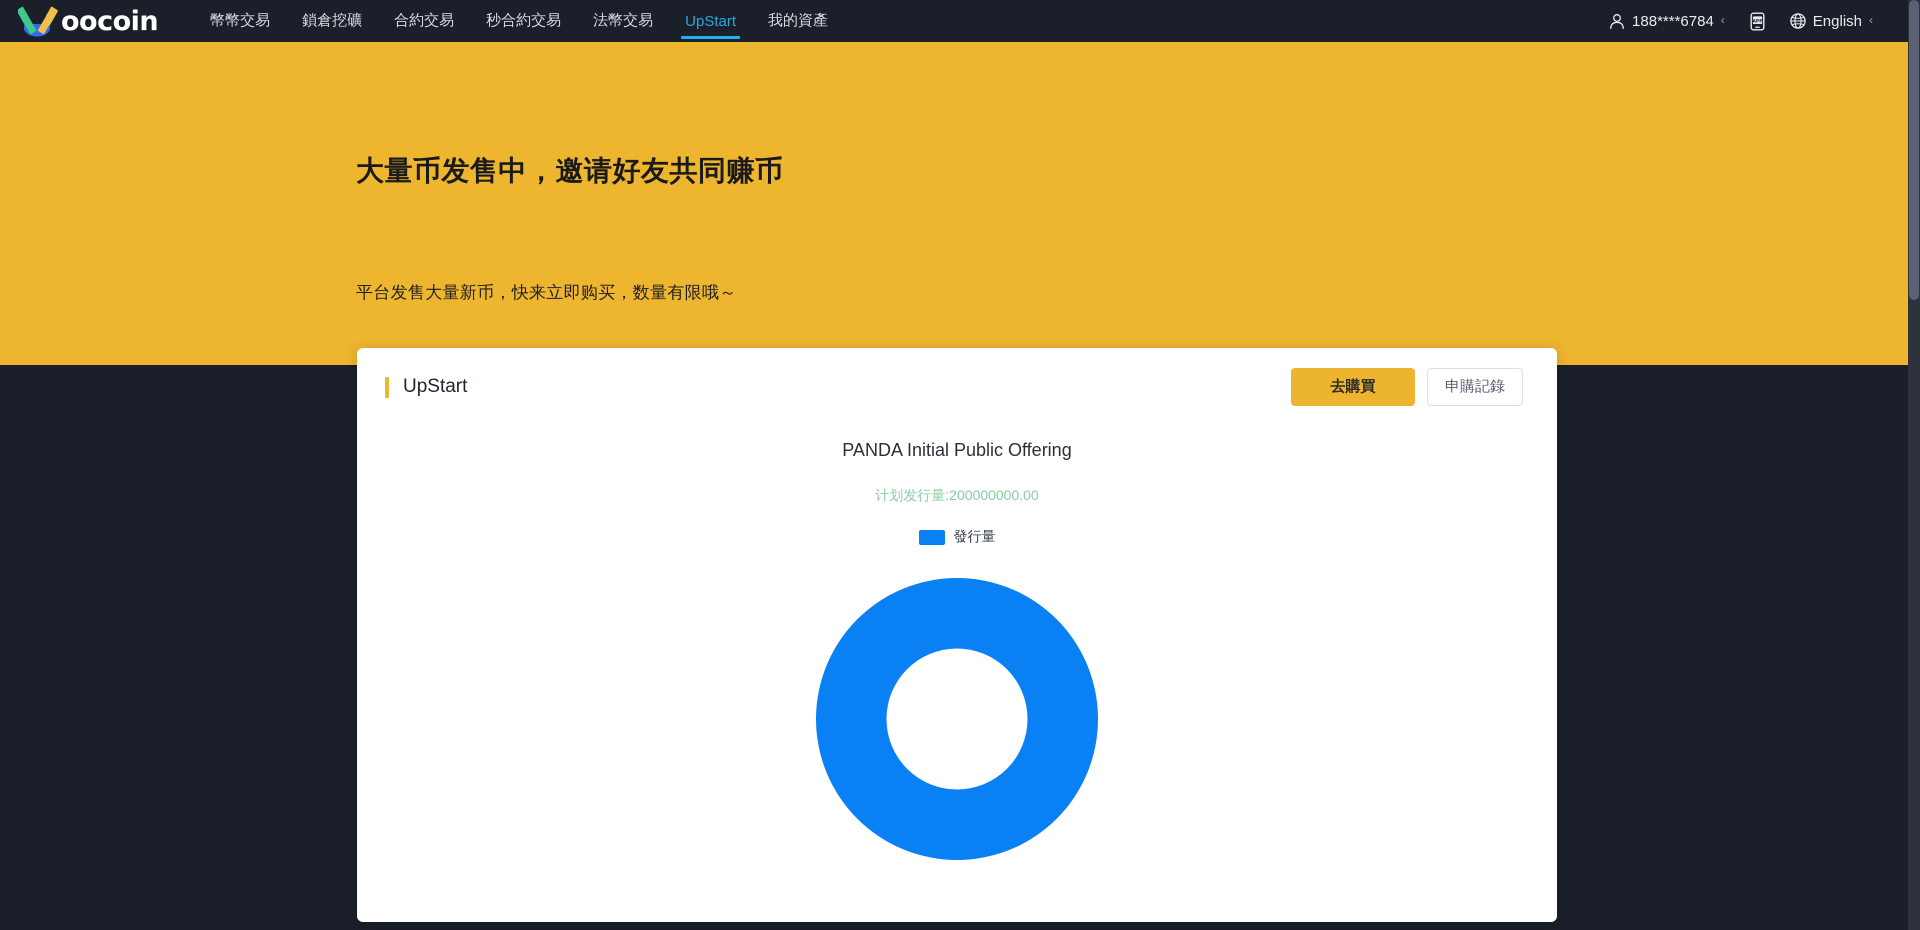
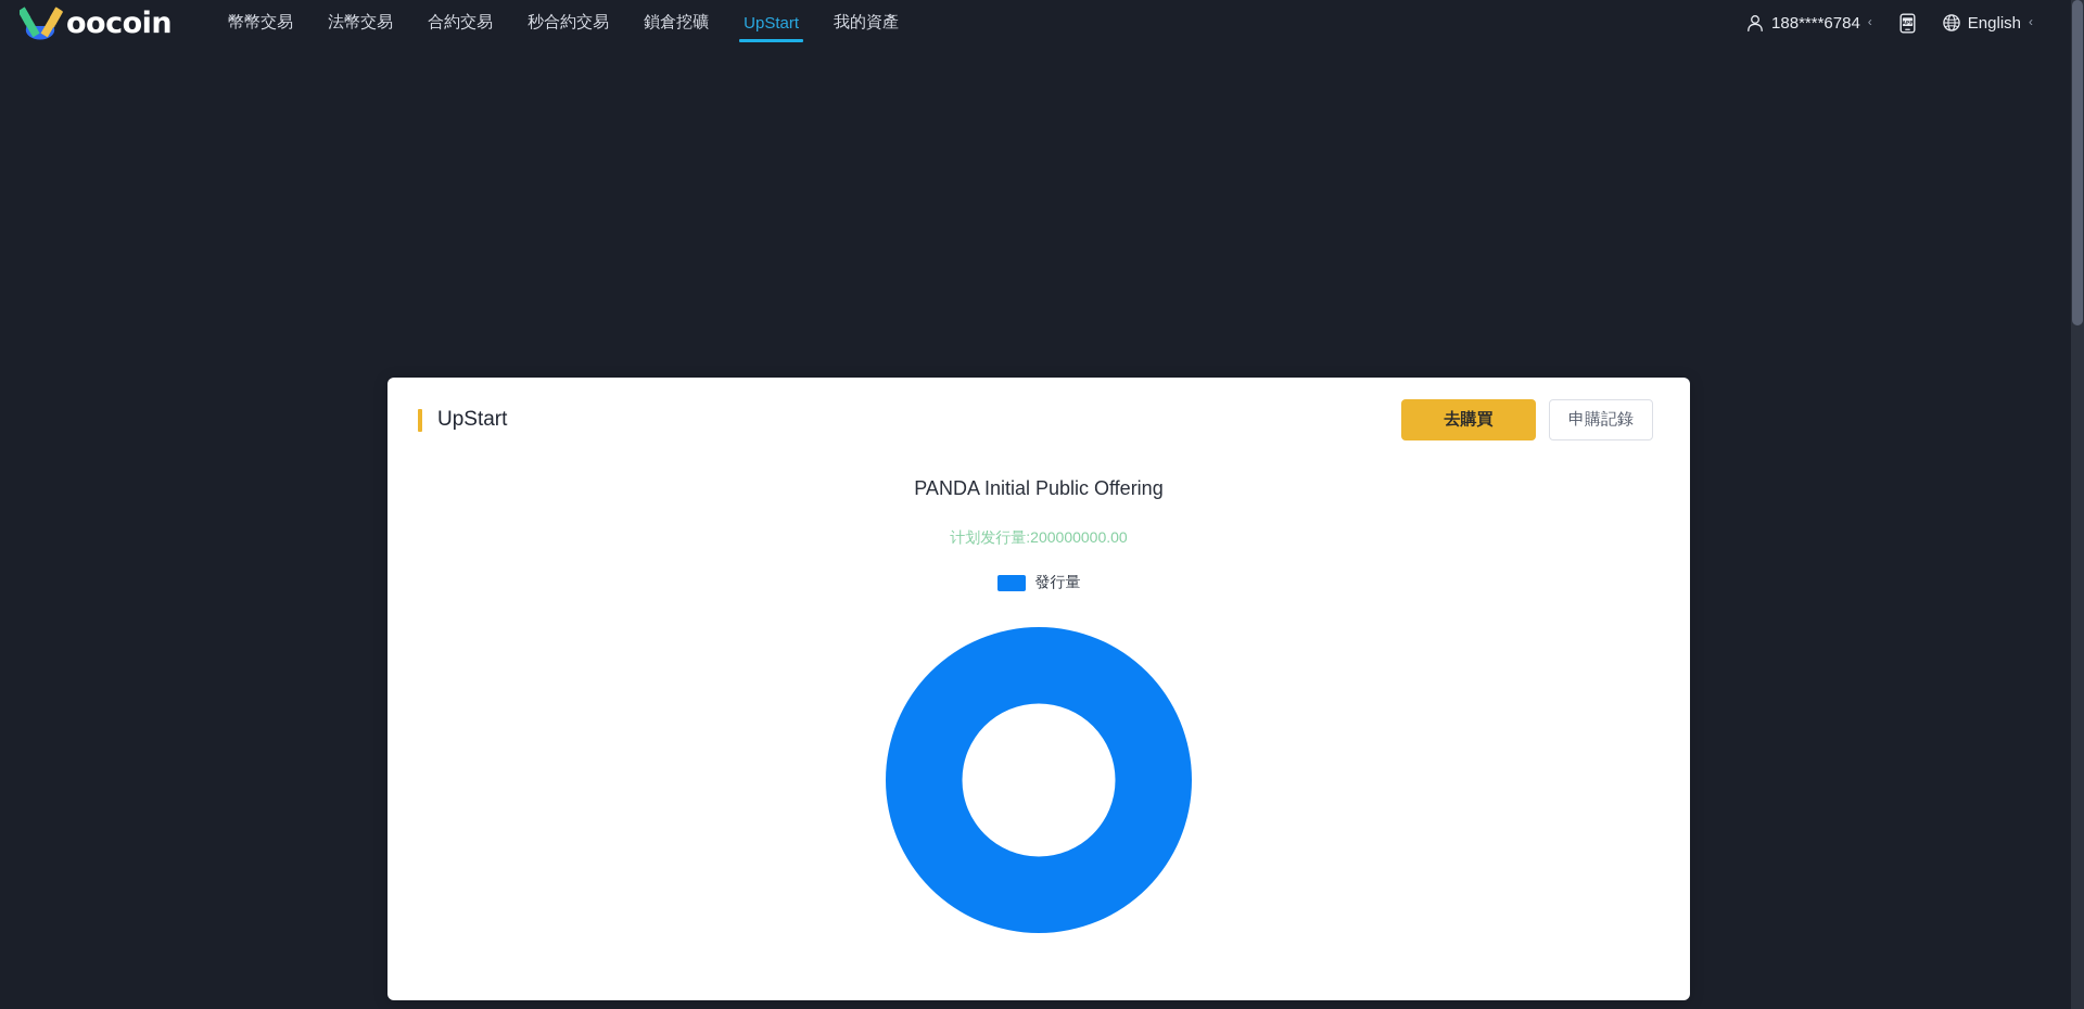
  oocoin
  幣幣交易
- 鎖倉挖礦
+ 法幣交易
  合約交易
  秒合約交易
- 法幣交易
+ 鎖倉挖礦
  UpStart
  我的資產
  188****6784
  ‹
  English
  ‹
- 大量币发售中，邀请好友共同赚币
- 平台发售大量新币，快来立即购买，数量有限哦～
  UpStart
  去購買
  申購記錄
  PANDA Initial Public Offering
  计划发行量:200000000.00
  發行量
